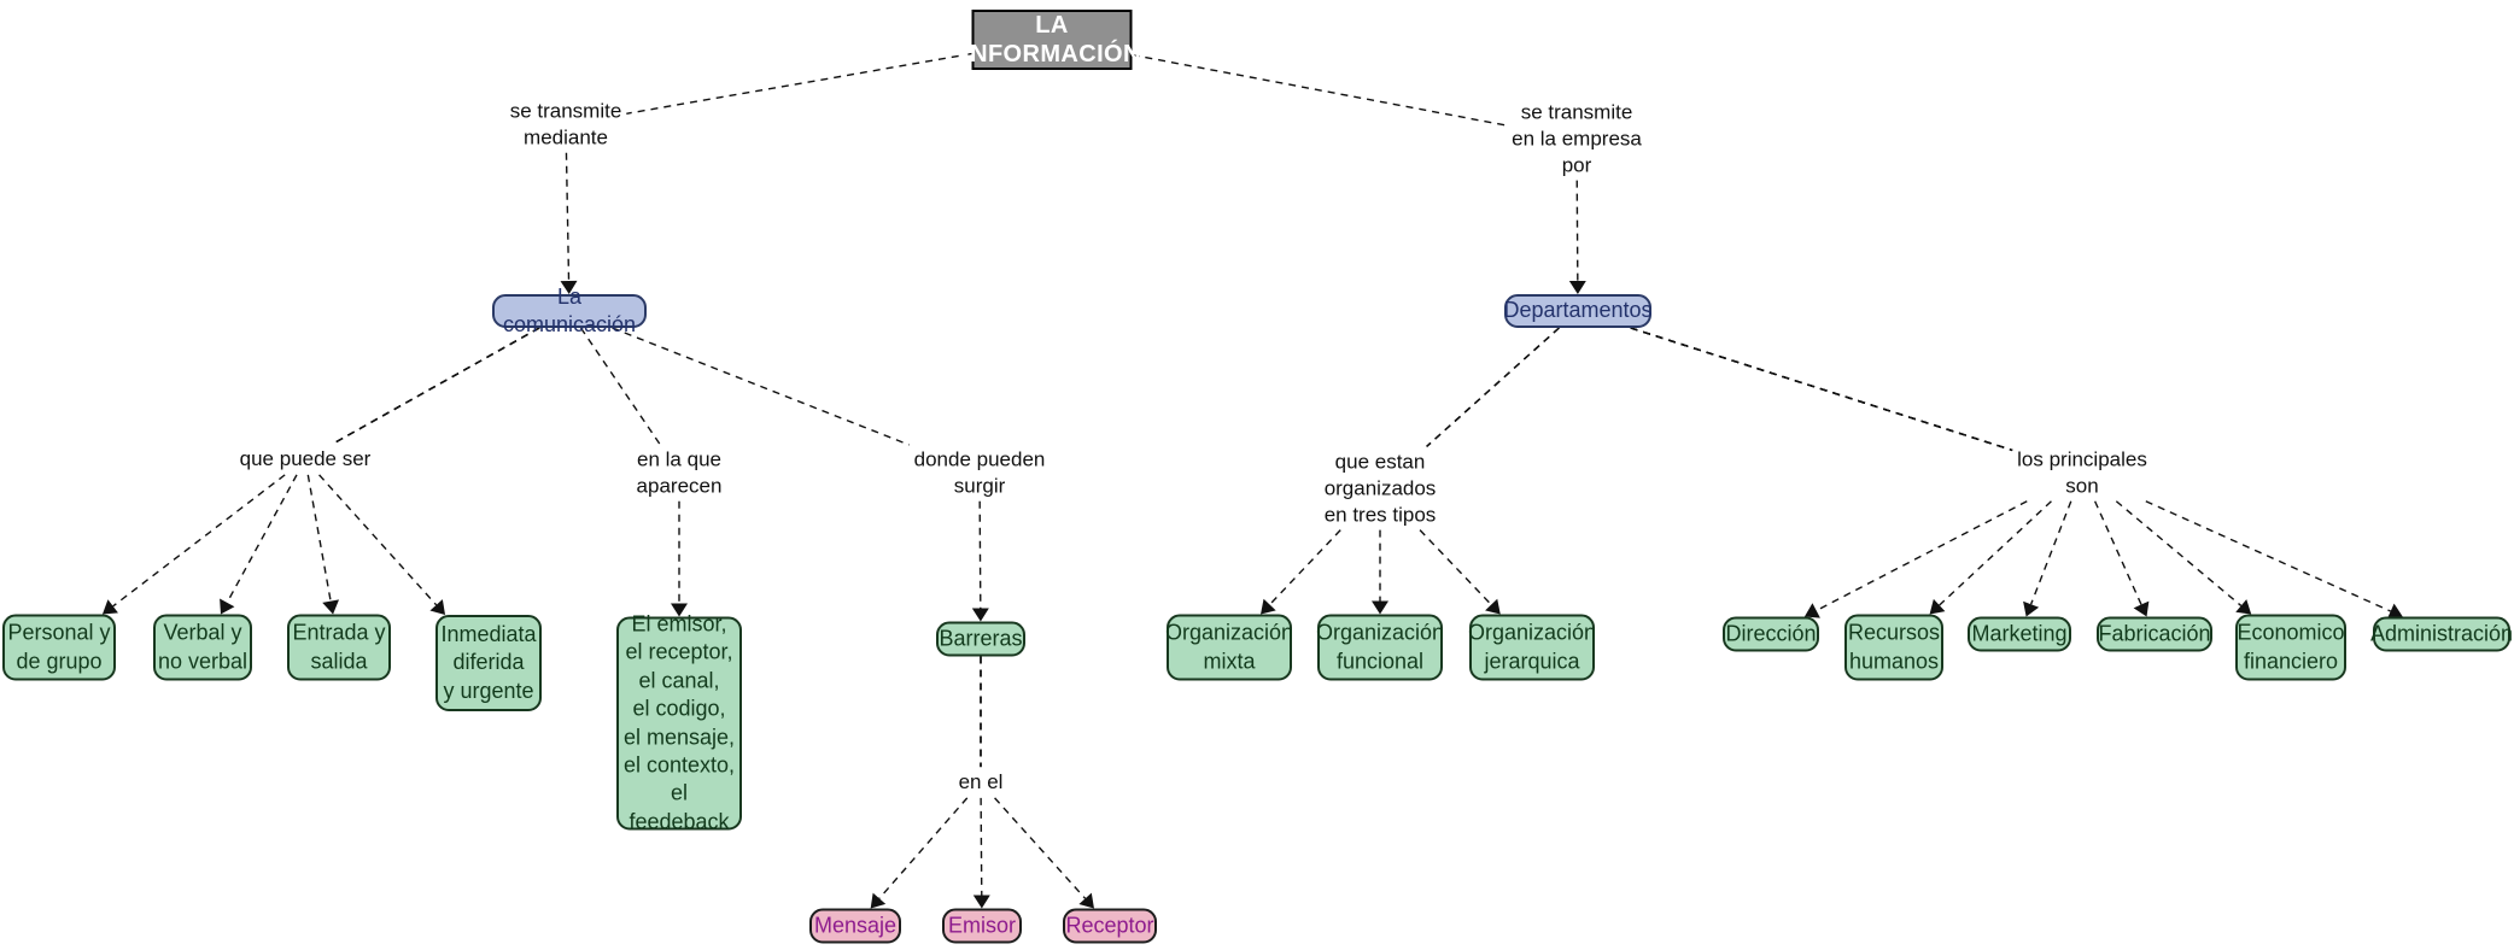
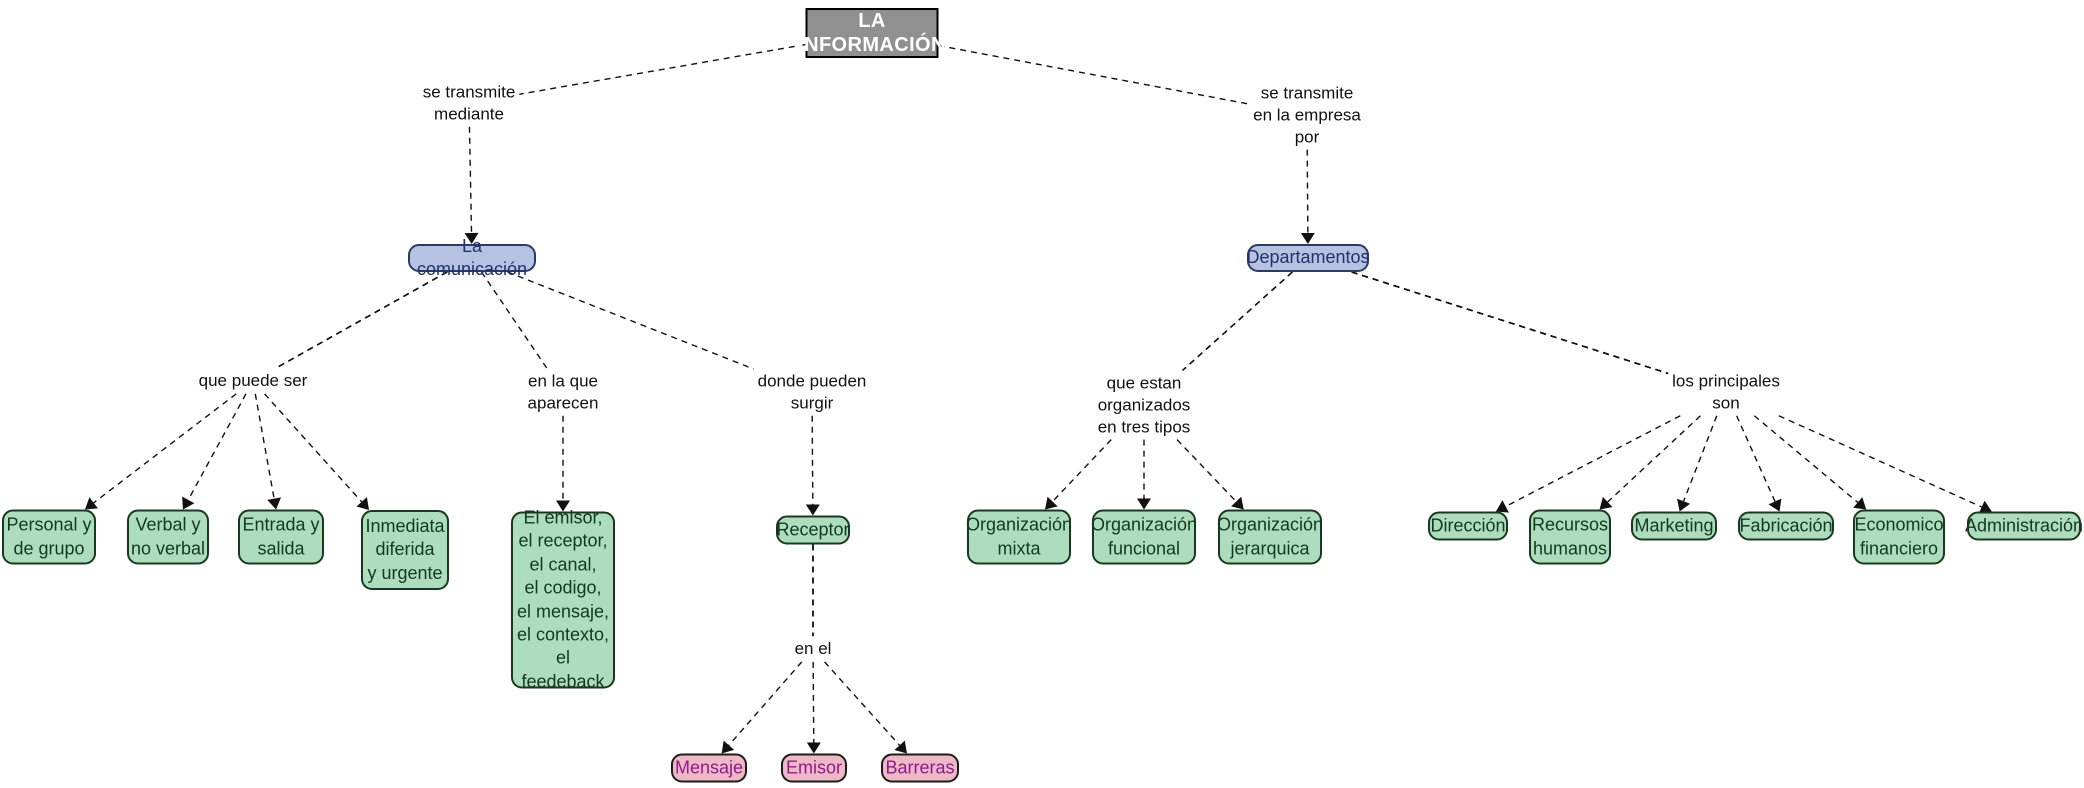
  LA
  INFORMACIÓN
  La comunicación
  Departamentos
  Personal y
  de grupo
  Verbal y
  no verbal
  Entrada y
  salida
  Inmediata
  diferida
  y urgente
  El emisor,
  el receptor,
  el canal,
  el codigo,
  el mensaje,
  el contexto,
  el feedeback
- Barreras
+ Receptor
  Mensaje
  Emisor
- Receptor
+ Barreras
  Organización
  mixta
  Organización
  funcional
  Organización
  jerarquica
  Dirección
  Recursos
  humanos
  Marketing
  Fabricación
  Economico
  financiero
  Administración
  se transmite
  mediante
  se transmite
  en la empresa
  por
  que puede ser
  en la que
  aparecen
  donde pueden
  surgir
  que estan
  organizados
  en tres tipos
  los principales
  son
  en el
